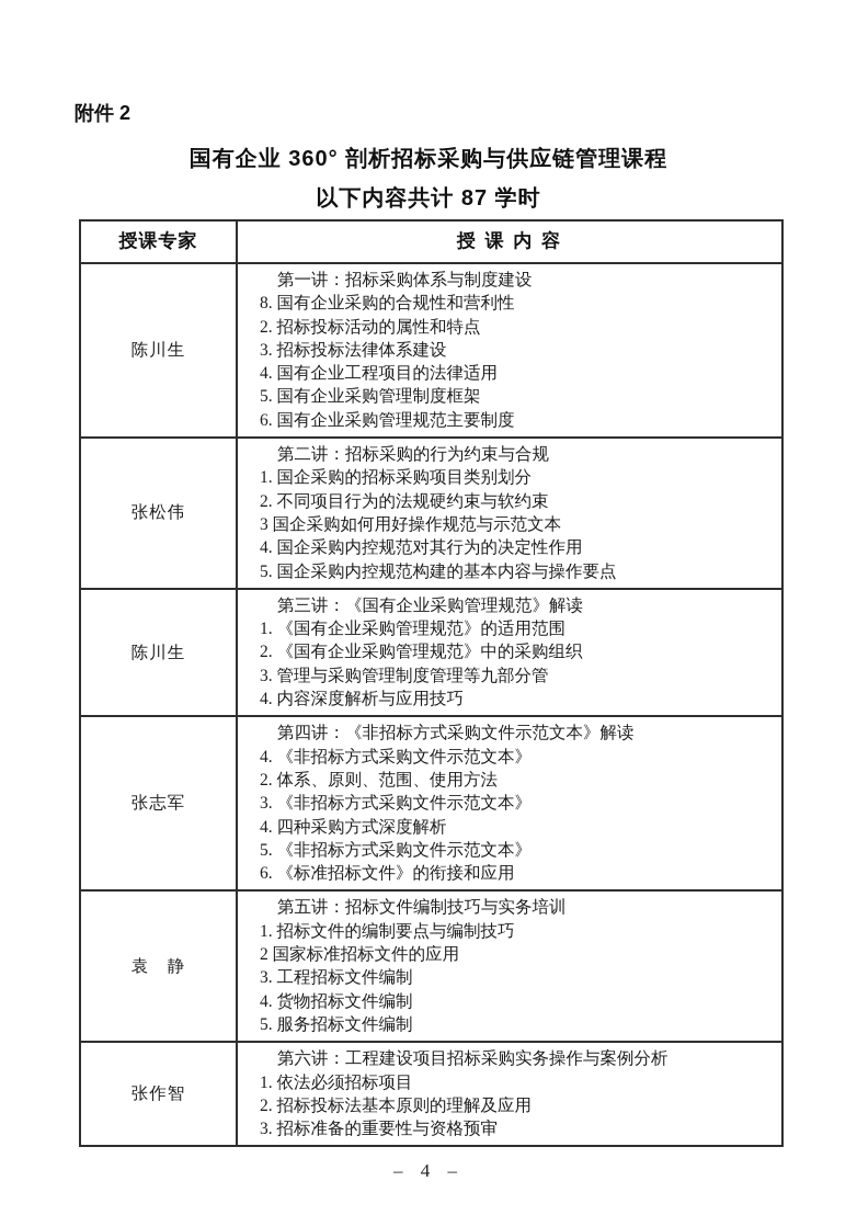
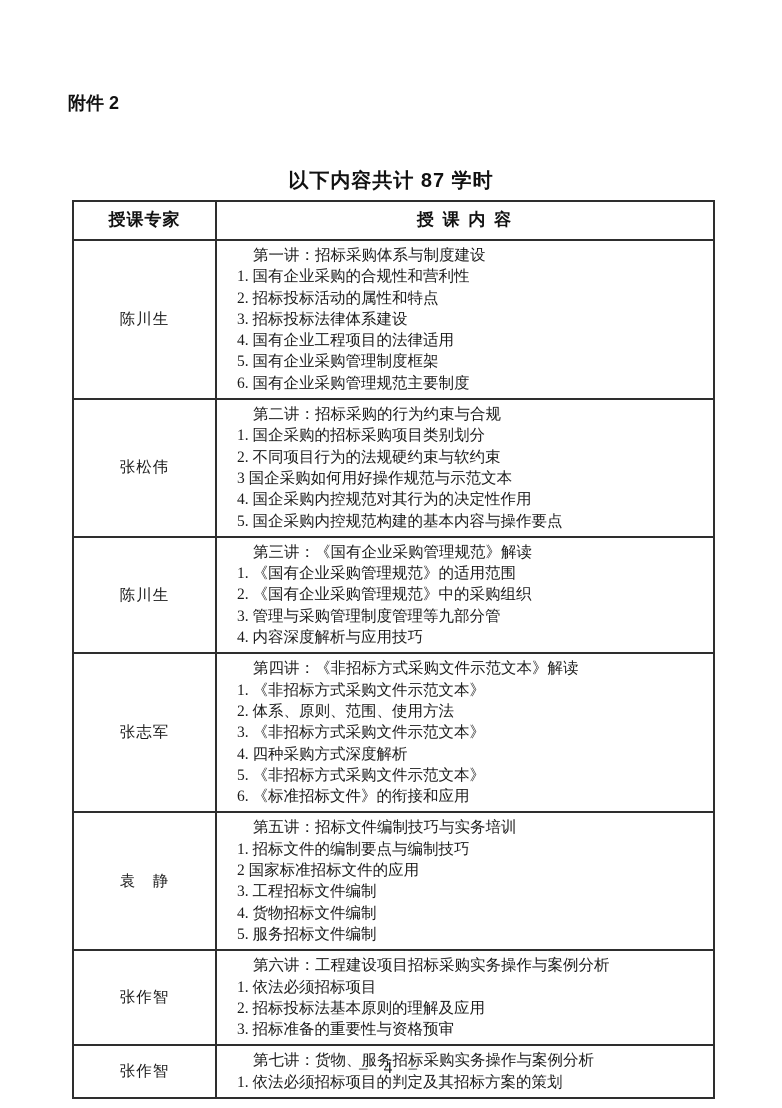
  附件 2
- 国有企业 360° 剖析招标采购与供应链管理课程
  以下内容共计 87 学时
  授课专家	授 课 内 容
- 陈川生	第一讲：招标采购体系与制度建设8. 国有企业采购的合规性和营利性2. 招标投标活动的属性和特点3. 招标投标法律体系建设4. 国有企业工程项目的法律适用5. 国有企业采购管理制度框架6. 国有企业采购管理规范主要制度
+ 陈川生	第一讲：招标采购体系与制度建设1. 国有企业采购的合规性和营利性2. 招标投标活动的属性和特点3. 招标投标法律体系建设4. 国有企业工程项目的法律适用5. 国有企业采购管理制度框架6. 国有企业采购管理规范主要制度
  张松伟	第二讲：招标采购的行为约束与合规1. 国企采购的招标采购项目类别划分2. 不同项目行为的法规硬约束与软约束3 国企采购如何用好操作规范与示范文本4. 国企采购内控规范对其行为的决定性作用5. 国企采购内控规范构建的基本内容与操作要点
  陈川生	第三讲：《国有企业采购管理规范》解读1. 《国有企业采购管理规范》的适用范围2. 《国有企业采购管理规范》中的采购组织3. 管理与采购管理制度管理等九部分管4. 内容深度解析与应用技巧
- 张志军	第四讲：《非招标方式采购文件示范文本》解读4. 《非招标方式采购文件示范文本》2. 体系、原则、范围、使用方法3. 《非招标方式采购文件示范文本》4. 四种采购方式深度解析5. 《非招标方式采购文件示范文本》6. 《标准招标文件》的衔接和应用
+ 张志军	第四讲：《非招标方式采购文件示范文本》解读1. 《非招标方式采购文件示范文本》2. 体系、原则、范围、使用方法3. 《非招标方式采购文件示范文本》4. 四种采购方式深度解析5. 《非招标方式采购文件示范文本》6. 《标准招标文件》的衔接和应用
  袁 静	第五讲：招标文件编制技巧与实务培训1. 招标文件的编制要点与编制技巧2 国家标准招标文件的应用3. 工程招标文件编制4. 货物招标文件编制5. 服务招标文件编制
  张作智	第六讲：工程建设项目招标采购实务操作与案例分析1. 依法必须招标项目2. 招标投标法基本原则的理解及应用3. 招标准备的重要性与资格预审
+ 张作智	第七讲：货物、服务招标采购实务操作与案例分析1. 依法必须招标项目的判定及其招标方案的策划
  – 4 –
